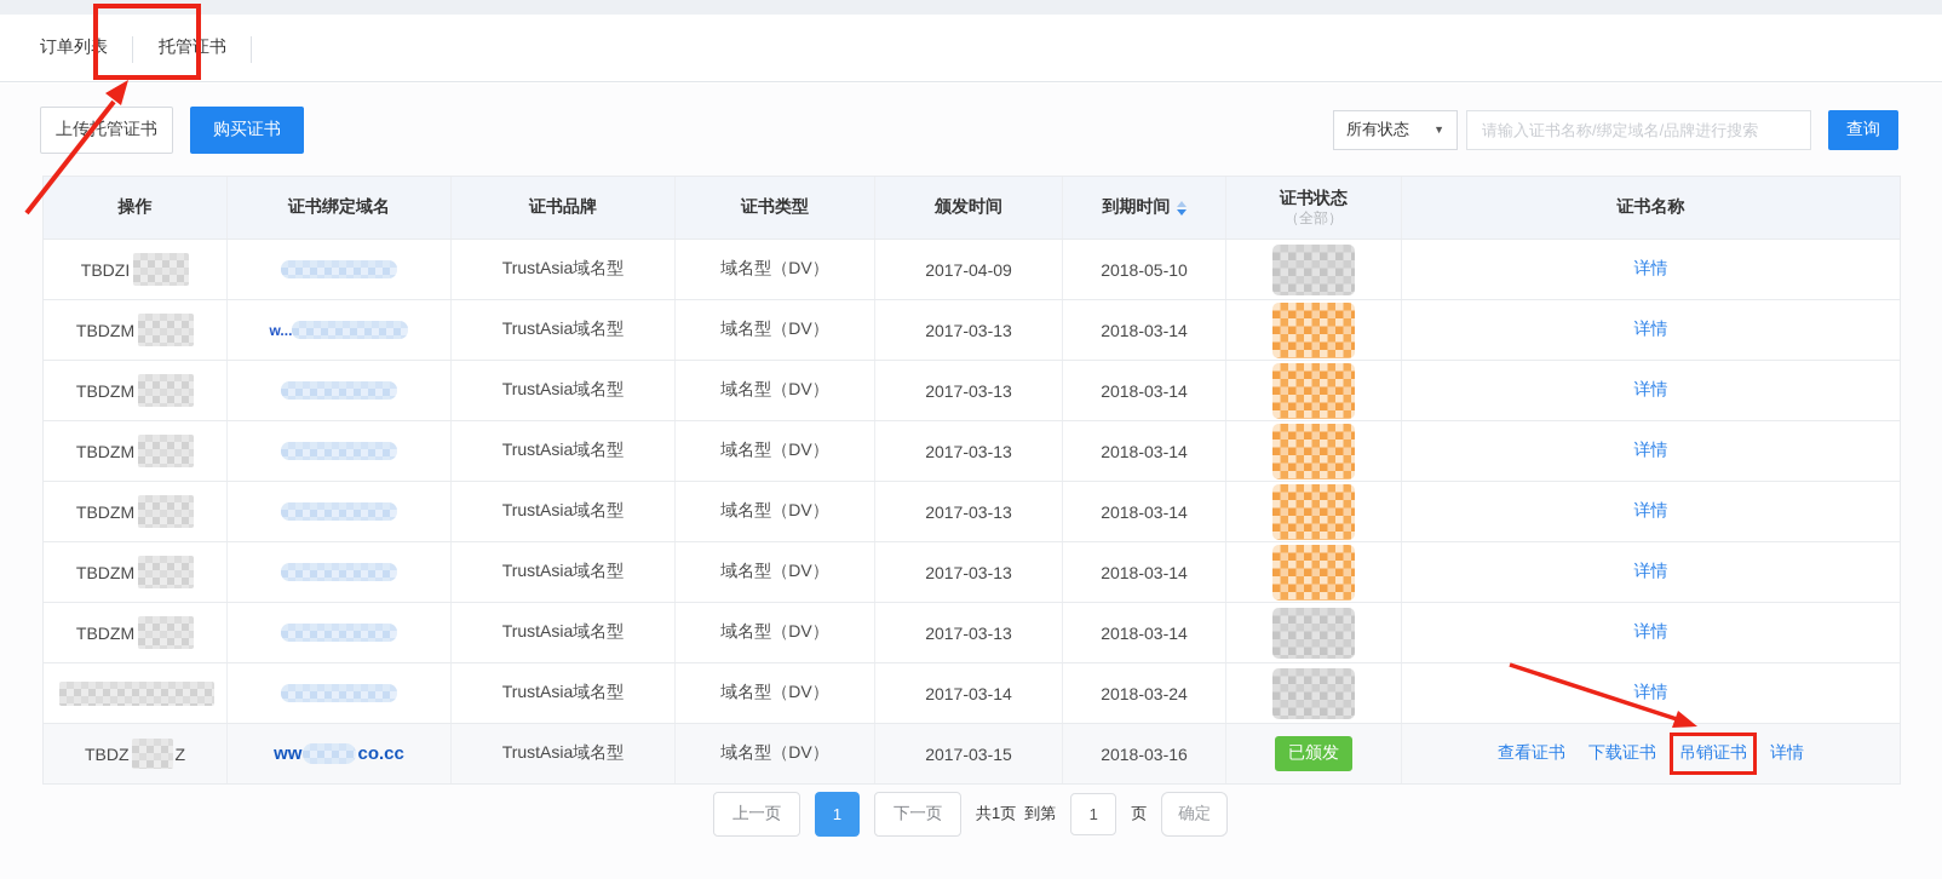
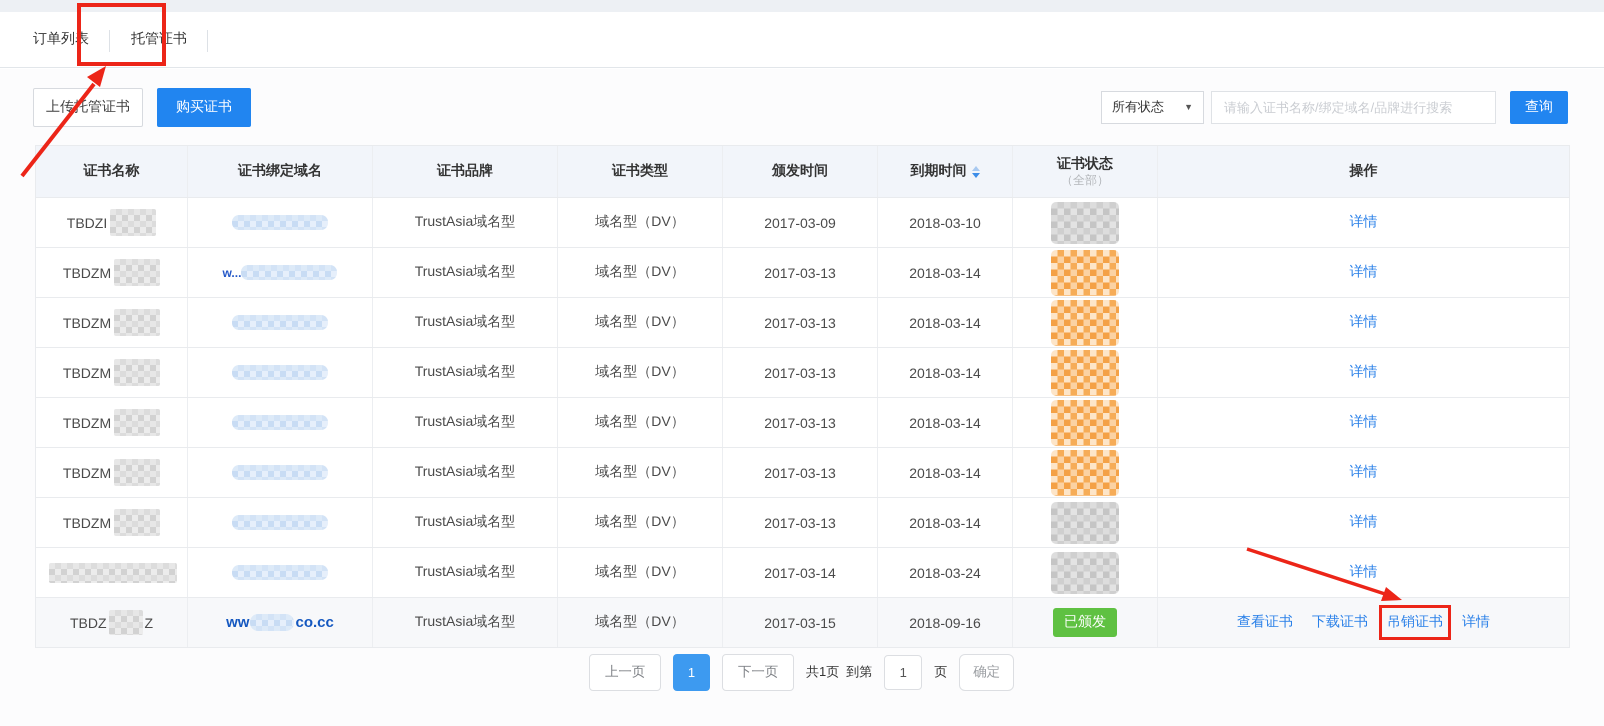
  订单列表
  托管证书
  上传托管证书
  购买证书
  所有状态
  ▼
  请输入证书名称/绑定域名/品牌进行搜索
  查询
- 操作
+ 证书名称
  证书绑定域名
  证书品牌
  证书类型
  颁发时间
  到期时间
  证书状态
  （全部）
- 证书名称
+ 操作
  TBDZI
  TrustAsia域名型
  域名型（DV）
- 2017-04-09
+ 2017-03-09
- 2018-05-10
+ 2018-03-10
  详情
  TBDZM
  w...
  TrustAsia域名型
  域名型（DV）
  2017-03-13
  2018-03-14
  详情
  TBDZM
  TrustAsia域名型
  域名型（DV）
  2017-03-13
  2018-03-14
  详情
  TBDZM
  TrustAsia域名型
  域名型（DV）
  2017-03-13
  2018-03-14
  详情
  TBDZM
  TrustAsia域名型
  域名型（DV）
  2017-03-13
  2018-03-14
  详情
  TBDZM
  TrustAsia域名型
  域名型（DV）
  2017-03-13
  2018-03-14
  详情
  TBDZM
  TrustAsia域名型
  域名型（DV）
  2017-03-13
  2018-03-14
  详情
  TrustAsia域名型
  域名型（DV）
  2017-03-14
  2018-03-24
  详情
  TBDZ
  Z
  ww
  co.cc
  TrustAsia域名型
  域名型（DV）
  2017-03-15
- 2018-03-16
+ 2018-09-16
  已颁发
  查看证书
  下载证书
  吊销证书
  详情
  上一页
  1
  下一页
  共1页
  到第
  1
  页
  确定
